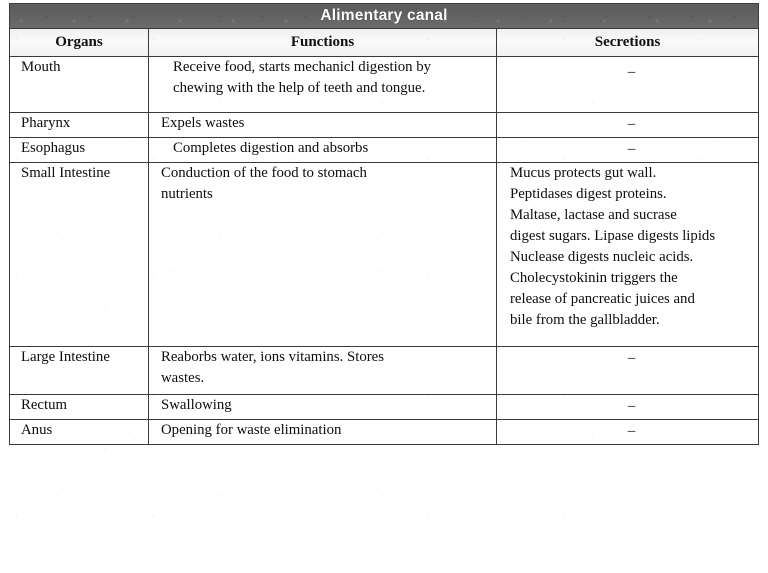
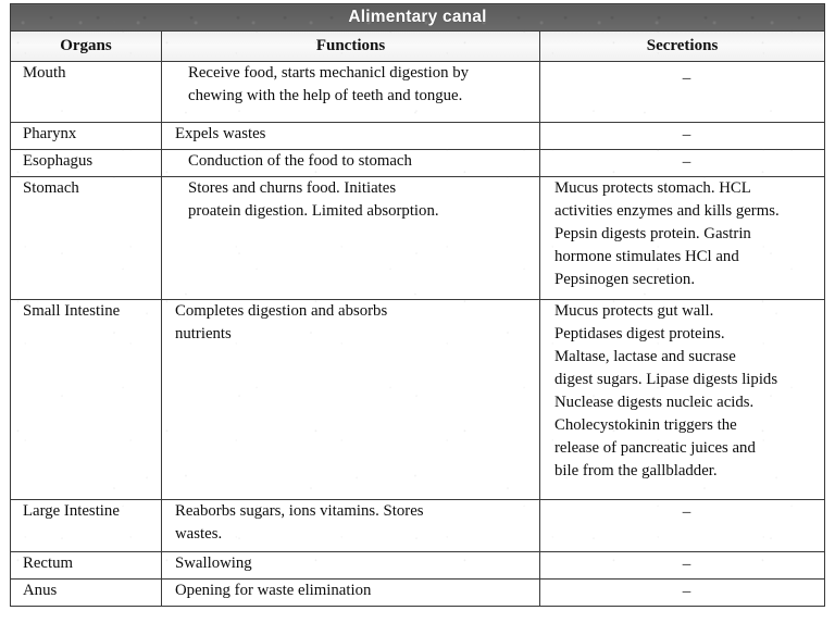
  Alimentary canal
  Organs	Functions	Secretions
  Mouth	Receive food, starts mechanicl digestion by chewing with the help of teeth and tongue.	–
  Pharynx	Expels wastes	–
- Esophagus	Completes digestion and absorbs	–
+ Esophagus	Conduction of the food to stomach	–
+ Stomach	Stores and churns food. Initiates proatein digestion. Limited absorption.	Mucus protects stomach. HCL activities enzymes and kills germs. Pepsin digests protein. Gastrin hormone stimulates HCl and Pepsinogen secretion.
- Small Intestine	Conduction of the food to stomach nutrients	Mucus protects gut wall. Peptidases digest proteins. Maltase, lactase and sucrase digest sugars. Lipase digests lipids Nuclease digests nucleic acids. Cholecystokinin triggers the release of pancreatic juices and bile from the gallbladder.
+ Small Intestine	Completes digestion and absorbs nutrients	Mucus protects gut wall. Peptidases digest proteins. Maltase, lactase and sucrase digest sugars. Lipase digests lipids Nuclease digests nucleic acids. Cholecystokinin triggers the release of pancreatic juices and bile from the gallbladder.
- Large Intestine	Reaborbs water, ions vitamins. Stores wastes.	–
+ Large Intestine	Reaborbs sugars, ions vitamins. Stores wastes.	–
  Rectum	Swallowing	–
  Anus	Opening for waste elimination	–
